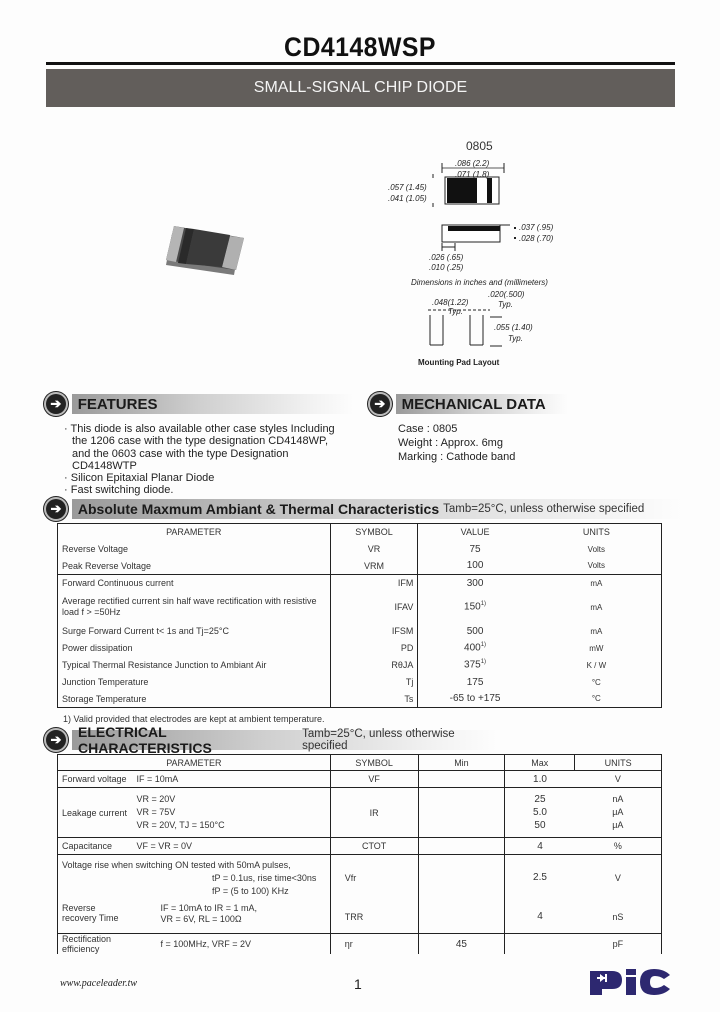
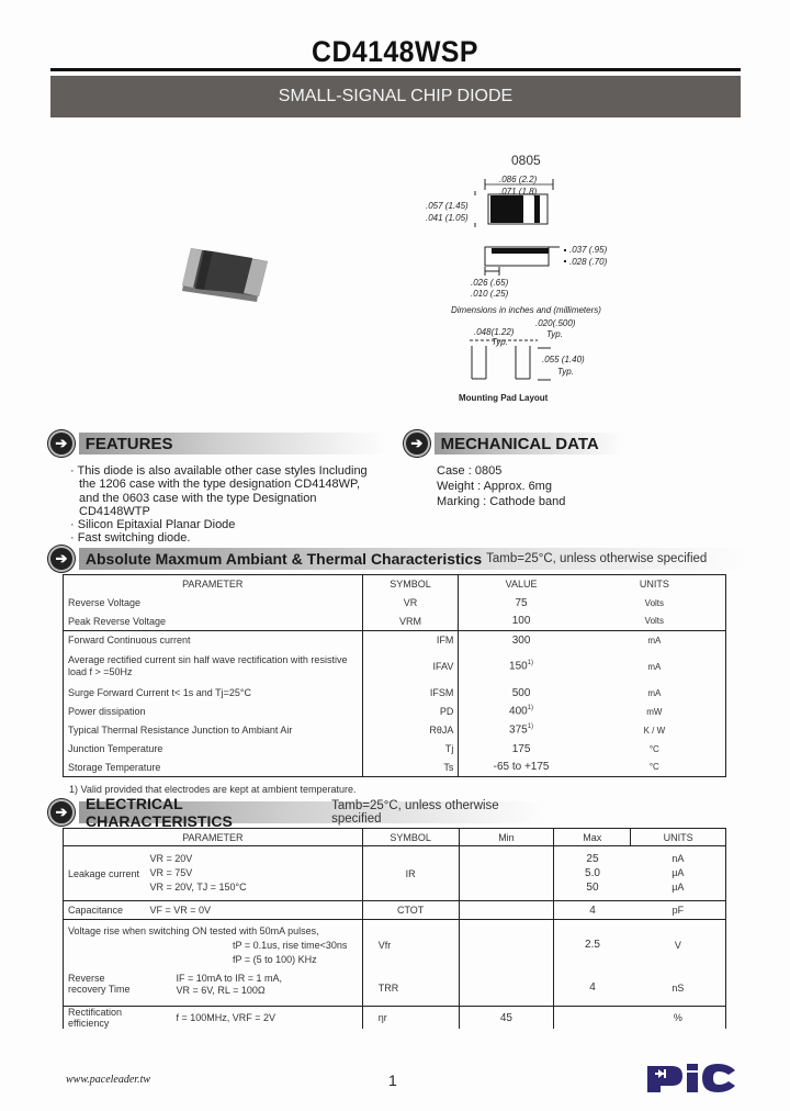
  CD4148WSP
  SMALL-SIGNAL CHIP DIODE
  0805
  .086 (2.2)
  .071 (1.8)
  .057 (1.45)
  .041 (1.05)
  .037 (.95)
  .028 (.70)
  .026 (.65)
  .010 (.25)
  Dimensions in inches and (millimeters)
  .020(.500)
  Typ.
  .048(1.22)
  Typ.
  .055 (1.40)
  Typ.
  Mounting Pad Layout
  ➔
  FEATURES
  · This diode is also available other case styles Including the 1206 case with the type designation CD4148WP, and the 0603 case with the type Designation CD4148WTP
  · Silicon Epitaxial Planar Diode
  · Fast switching diode.
  ➔
  MECHANICAL DATA
  Case : 0805
  Weight : Approx. 6mg
  Marking : Cathode band
  ➔
  Absolute Maxmum Ambiant & Thermal Characteristics
  Tamb=25°C, unless otherwise specified
  PARAMETER	SYMBOL	VALUE	UNITS
  Reverse Voltage	VR	75	Volts
  Peak Reverse Voltage	VRM	100	Volts
  Forward Continuous current	IFM	300	mA
  Average rectified current sin half wave rectification with resistive load f > =50Hz	IFAV	150	mA
  Surge Forward Current t< 1s and Tj=25°C	IFSM	500	mA
  Power dissipation	PD	400	mW
  Typical Thermal Resistance Junction to Ambiant Air	RθJA	375	K / W
  Junction Temperature	Tj	175	°C
  Storage Temperature	Ts	-65 to +175	°C
  1) Valid provided that electrodes are kept at ambient temperature.
  ➔
  ELECTRICAL CHARACTERISTICS
  Tamb=25°C, unless otherwise specified
  PARAMETER	SYMBOL	Min	Max	UNITS
- Forward voltage	IF = 10mA	VF		1.0	V
  Leakage current	VR = 20V VR = 75V VR = 20V, TJ = 150°C	IR		25 5.0 50	nA μA μA
- Capacitance	VF = VR = 0V	CTOT		4	%
+ Capacitance	VF = VR = 0V	CTOT		4	pF
  Voltage rise when switching ON tested with 50mA pulses, tP = 0.1us, rise time<30ns fP = (5 to 100) KHz	Vfr		2.5	V
  Reverse recovery Time	IF = 10mA to IR = 1 mA, VR = 6V, RL = 100Ω	TRR		4	nS
- Rectification efficiency	f = 100MHz, VRF = 2V	ηr	45		pF
+ Rectification efficiency	f = 100MHz, VRF = 2V	ηr	45		%
  www.paceleader.tw
  1
